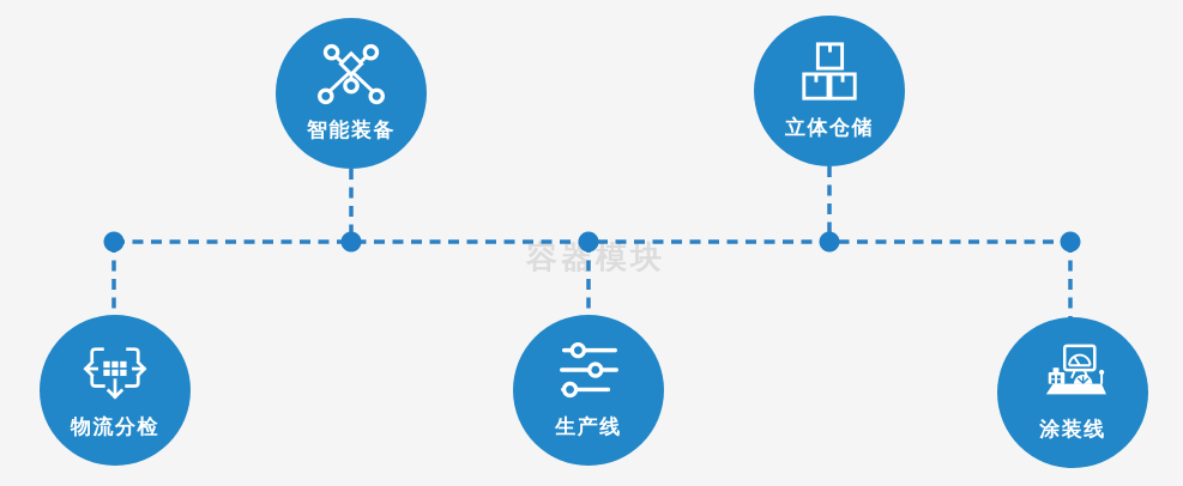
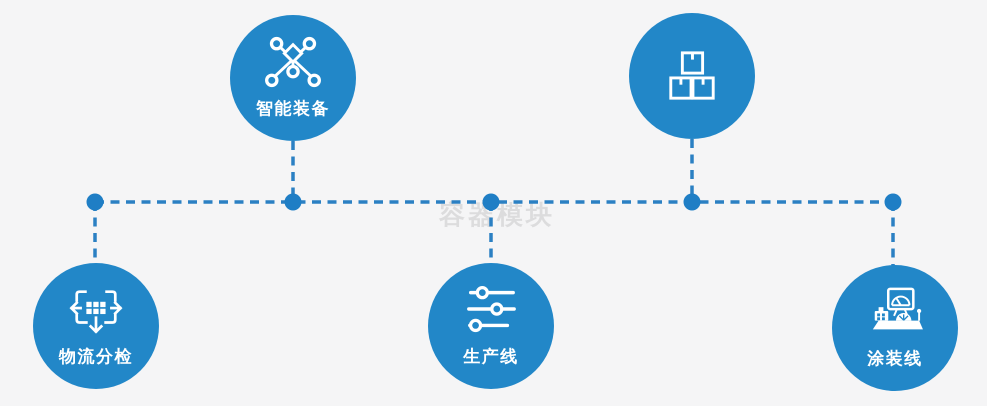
  容器模块
  智能装备
- 立体仓储
  物流分检
  生产线
  涂装线
